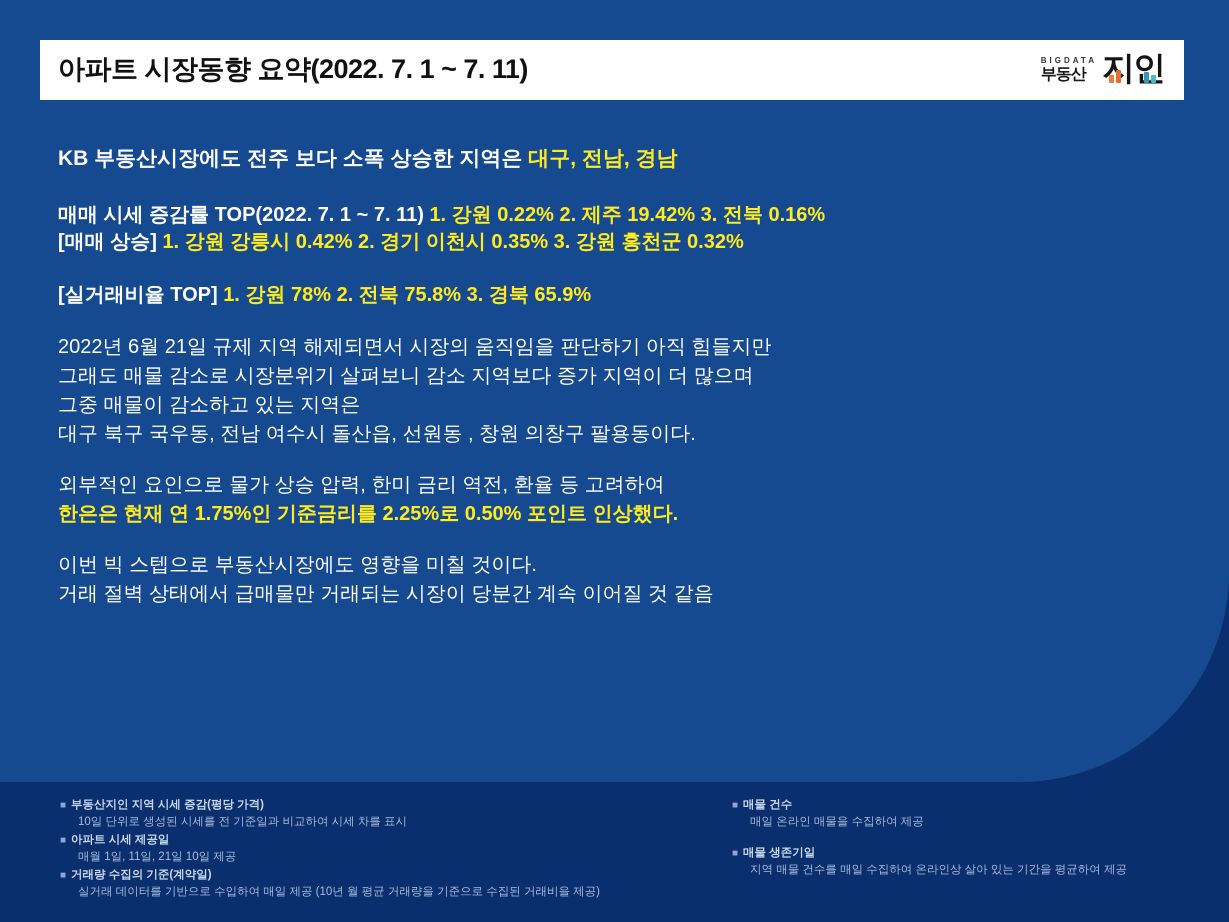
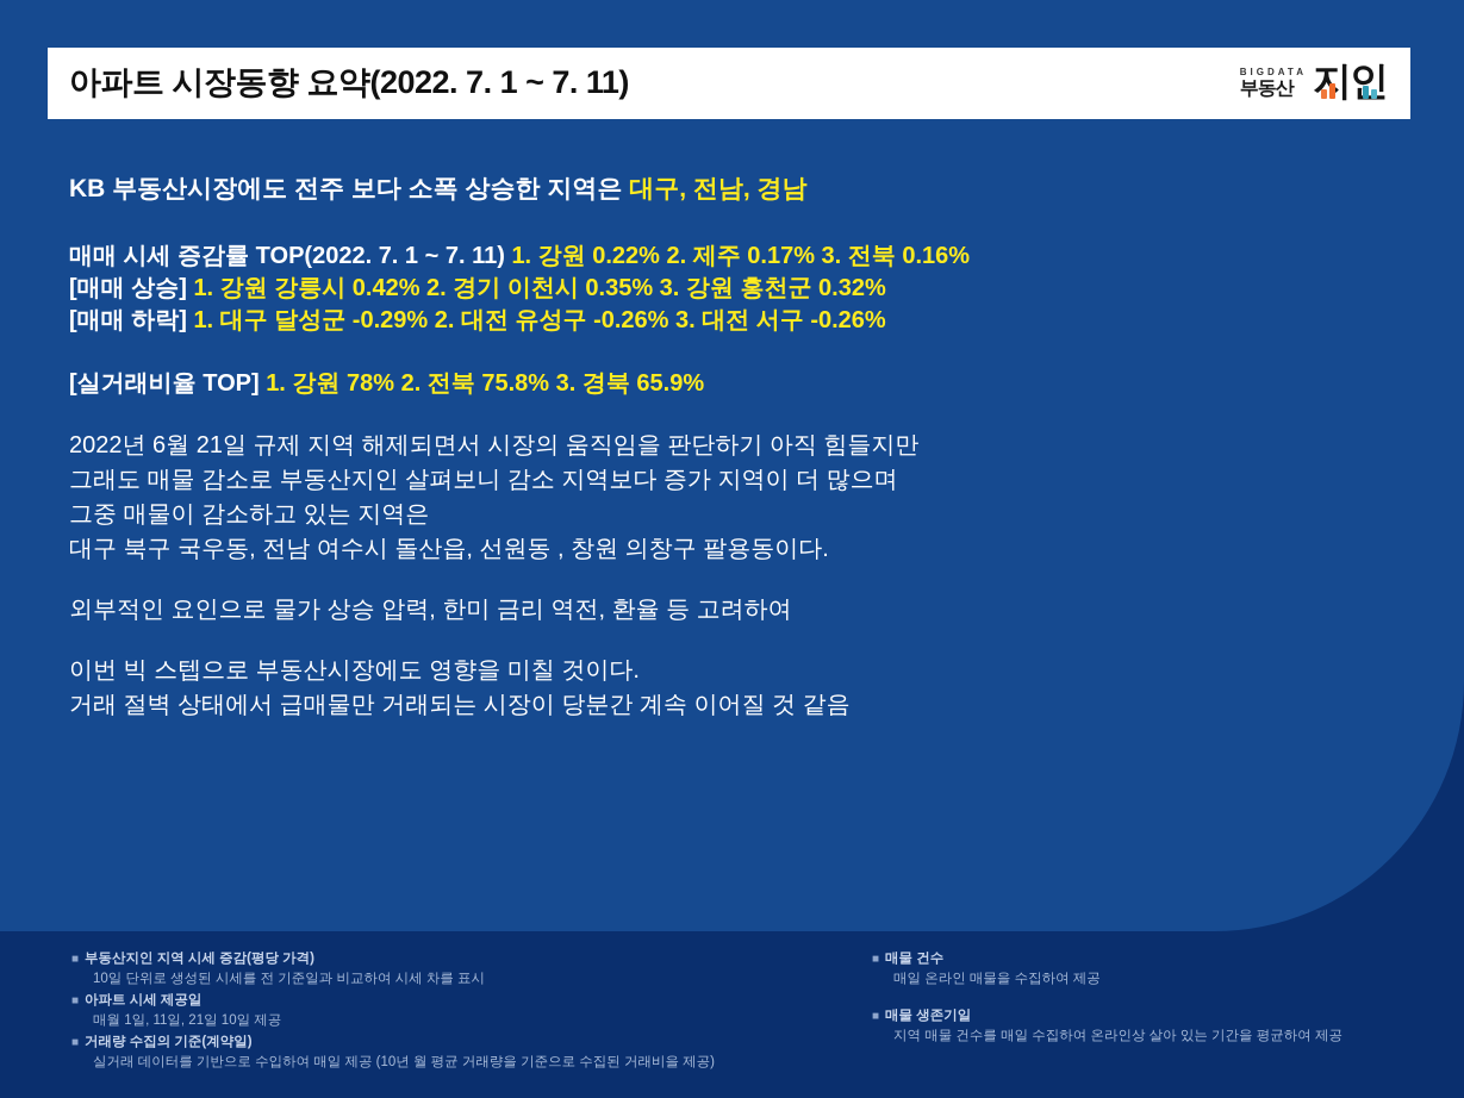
  아파트 시장동향 요약(2022. 7. 1 ~ 7. 11)
  BIGDATA
  부동산
  지인
  KB 부동산시장에도 전주 보다 소폭 상승한 지역은 대구, 전남, 경남
- 매매 시세 증감률 TOP(2022. 7. 1 ~ 7. 11) 1. 강원 0.22% 2. 제주 19.42% 3. 전북 0.16%
+ 매매 시세 증감률 TOP(2022. 7. 1 ~ 7. 11) 1. 강원 0.22% 2. 제주 0.17% 3. 전북 0.16%
  [매매 상승] 1. 강원 강릉시 0.42% 2. 경기 이천시 0.35% 3. 강원 홍천군 0.32%
+ [매매 하락] 1. 대구 달성군 -0.29% 2. 대전 유성구 -0.26% 3. 대전 서구 -0.26%
  [실거래비율 TOP] 1. 강원 78% 2. 전북 75.8% 3. 경북 65.9%
  2022년 6월 21일 규제 지역 해제되면서 시장의 움직임을 판단하기 아직 힘들지만
- 그래도 매물 감소로 시장분위기 살펴보니 감소 지역보다 증가 지역이 더 많으며
+ 그래도 매물 감소로 부동산지인 살펴보니 감소 지역보다 증가 지역이 더 많으며
  그중 매물이 감소하고 있는 지역은
  대구 북구 국우동, 전남 여수시 돌산읍, 선원동 , 창원 의창구 팔용동이다.
  외부적인 요인으로 물가 상승 압력, 한미 금리 역전, 환율 등 고려하여
- 한은은 현재 연 1.75%인 기준금리를 2.25%로 0.50% 포인트 인상했다.
  이번 빅 스텝으로 부동산시장에도 영향을 미칠 것이다.
  거래 절벽 상태에서 급매물만 거래되는 시장이 당분간 계속 이어질 것 같음
  ■ 부동산지인 지역 시세 증감(평당 가격)
  10일 단위로 생성된 시세를 전 기준일과 비교하여 시세 차를 표시
  ■ 아파트 시세 제공일
  매월 1일, 11일, 21일 10일 제공
  ■ 거래량 수집의 기준(계약일)
  실거래 데이터를 기반으로 수입하여 매일 제공 (10년 월 평균 거래량을 기준으로 수집된 거래비을 제공)
  ■ 매물 건수
  매일 온라인 매물을 수집하여 제공
  ■ 매물 생존기일
  지역 매물 건수를 매일 수집하여 온라인상 살아 있는 기간을 평균하여 제공
